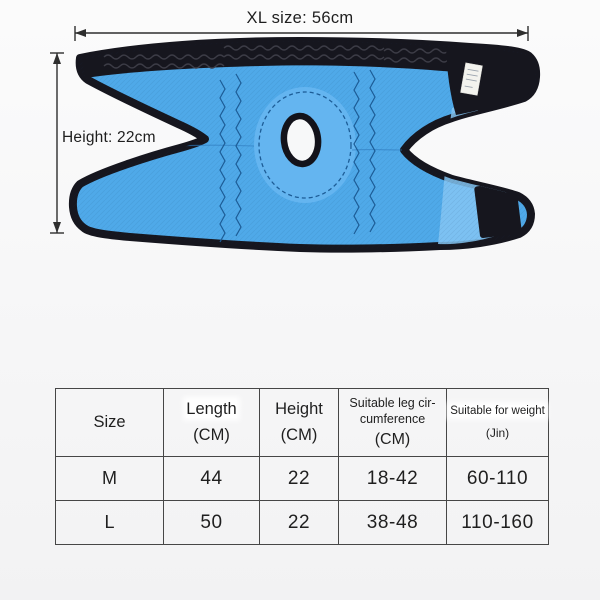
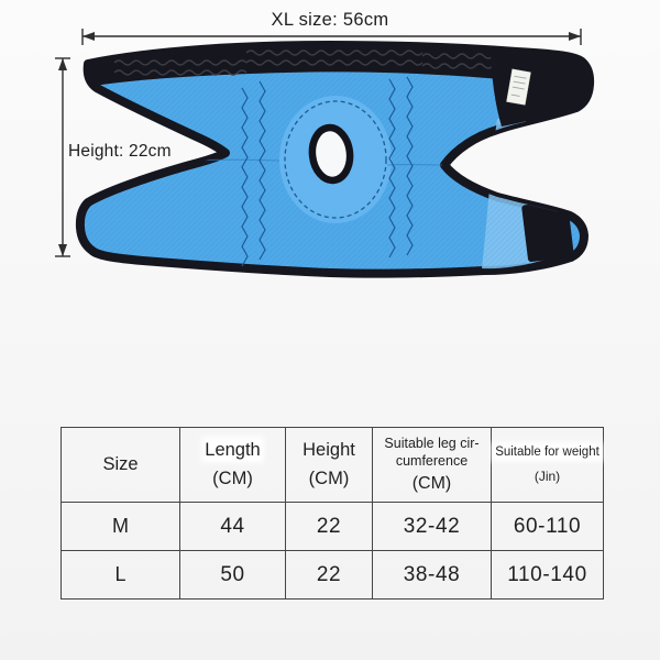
  XL size: 56cm
  Height: 22cm
  Size	Length (CM)	Height (CM)	Suitable leg cir- cumference (CM)	Suitable for weight (Jin)
- M	44	22	18-42	60-110
+ M	44	22	32-42	60-110
- L	50	22	38-48	110-160
+ L	50	22	38-48	110-140
